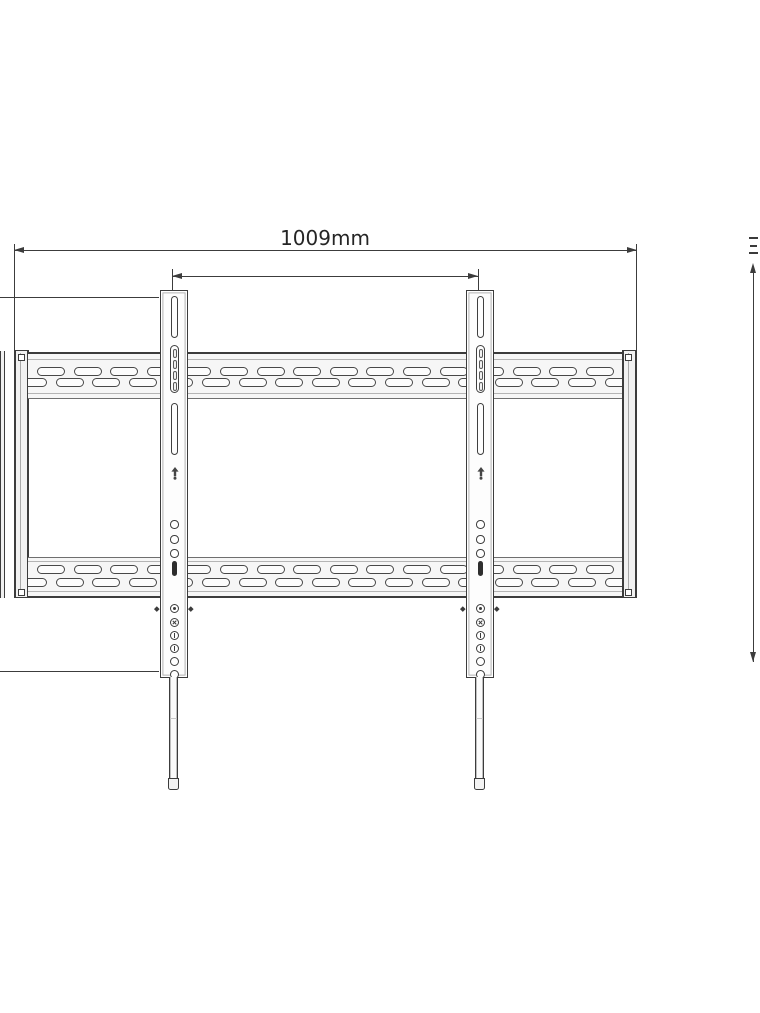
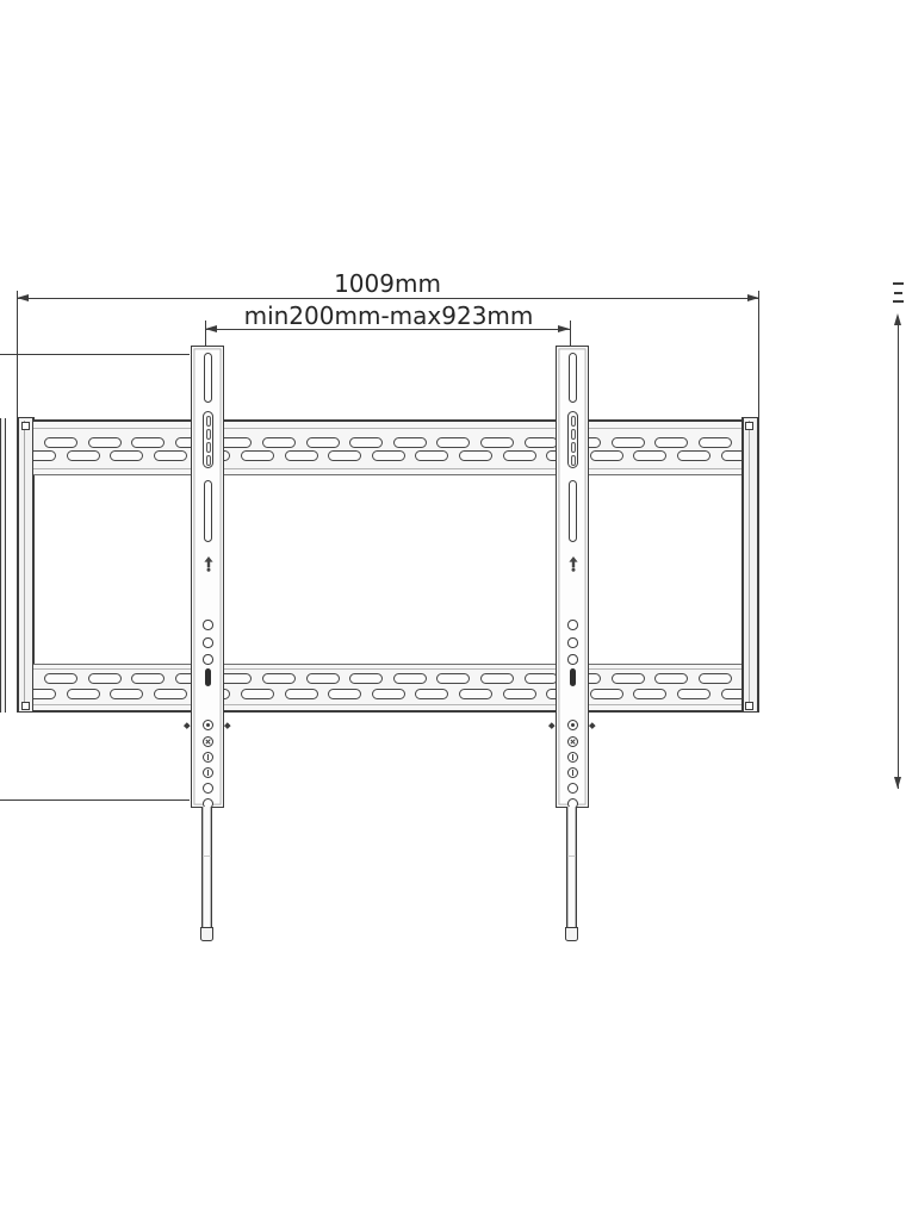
  1009mm
+ min200mm-max923mm
